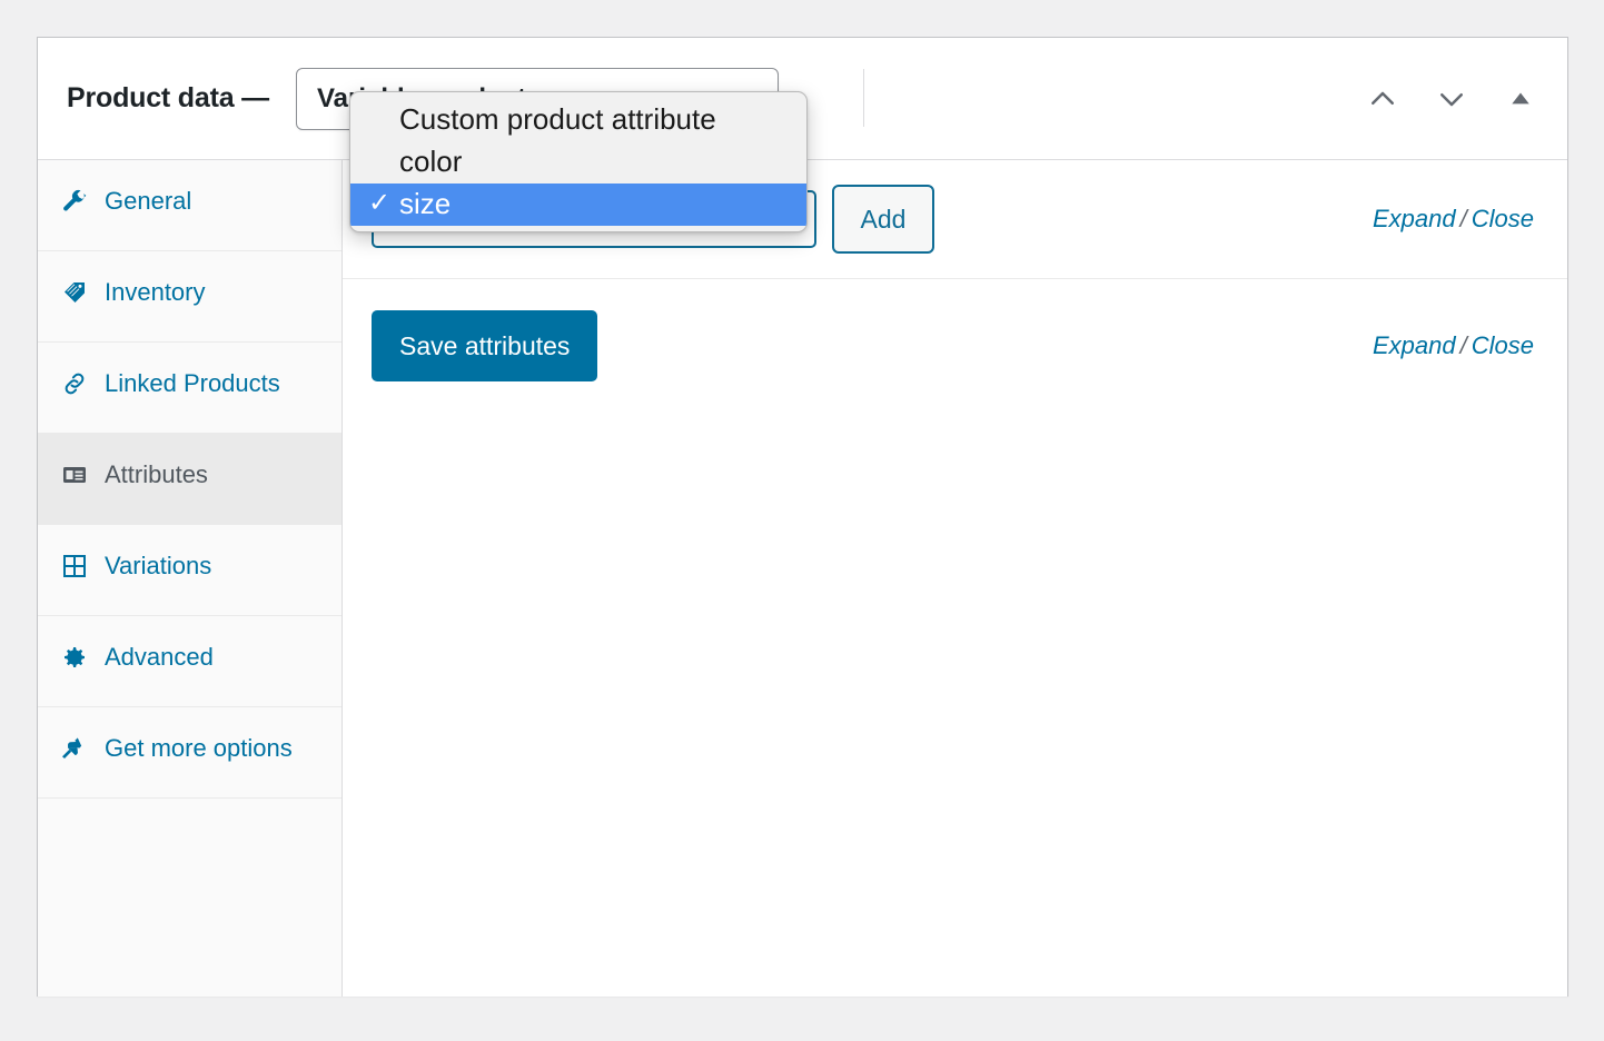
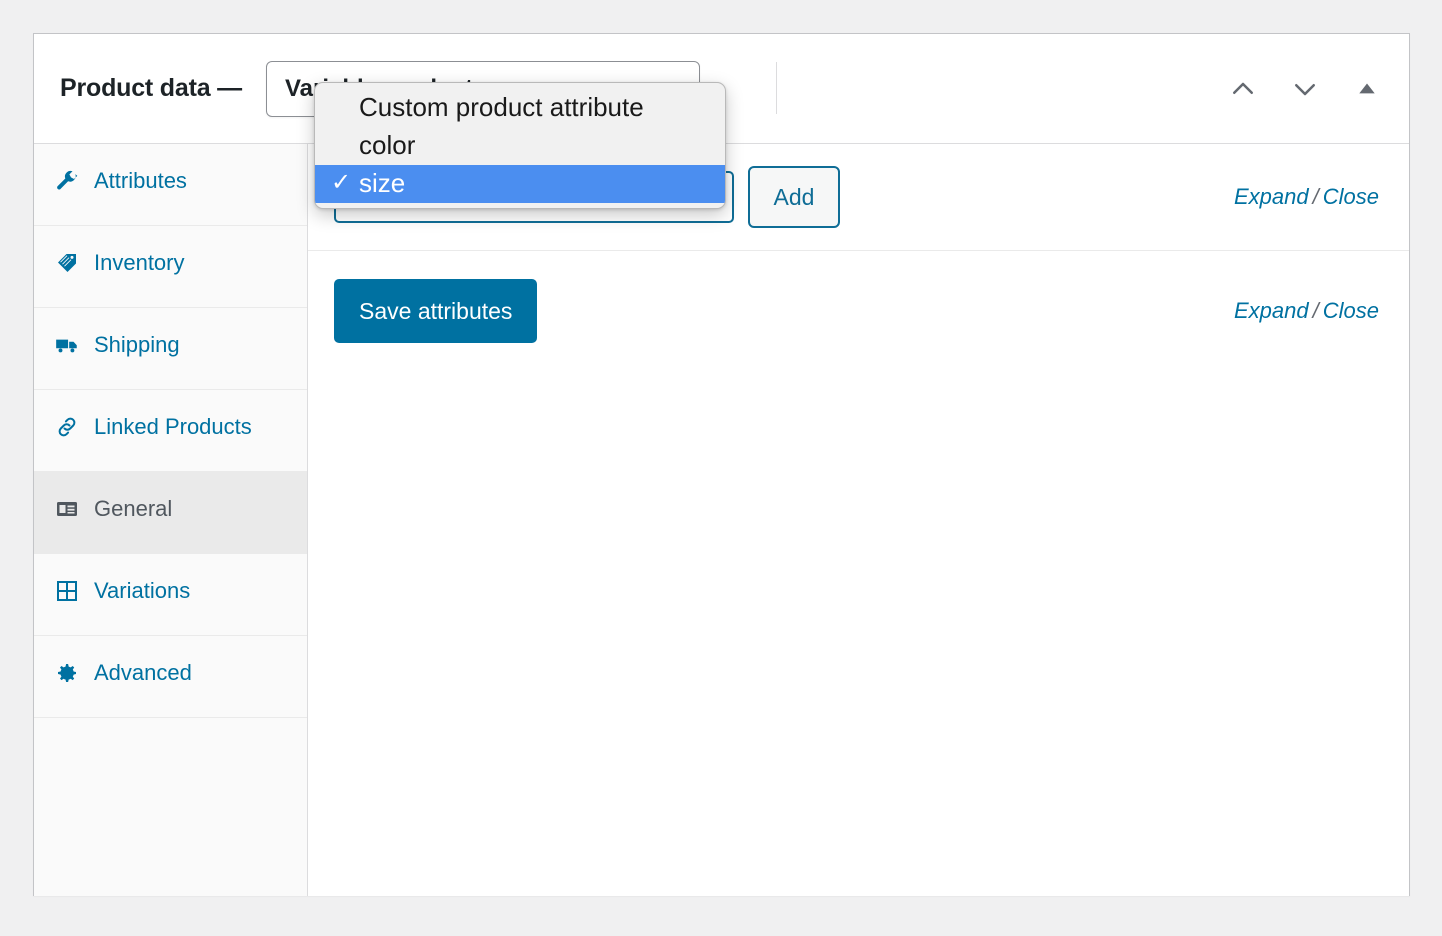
  Product data —
- General
+ Attributes
  Inventory
+ Shipping
  Linked Products
- Attributes
+ General
  Variations
  Advanced
- Get more options
  Add
  Expand / Close
  Save attributes
  Expand / Close
  Custom product attribute
  color
  ✓
  size
